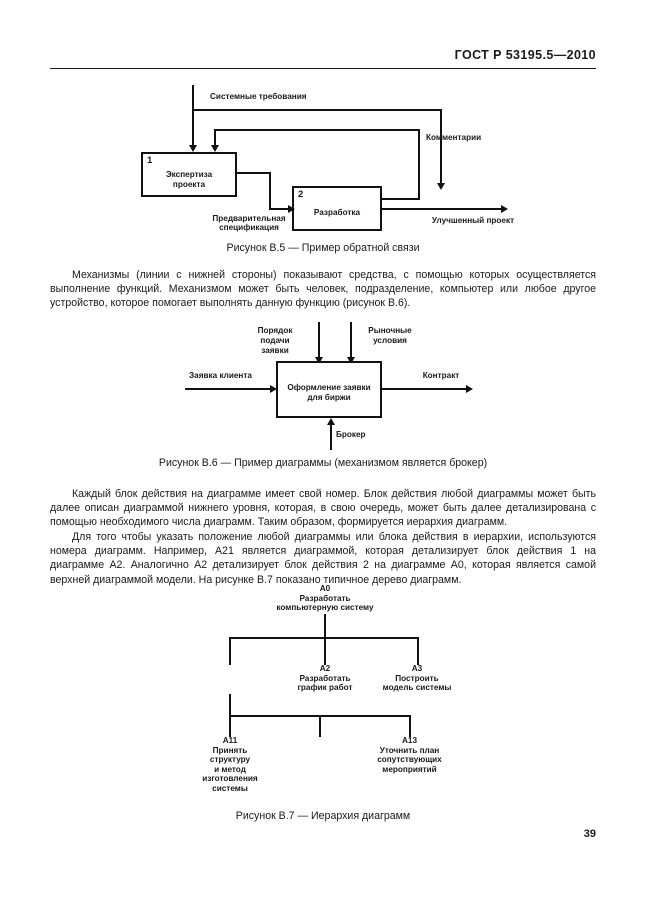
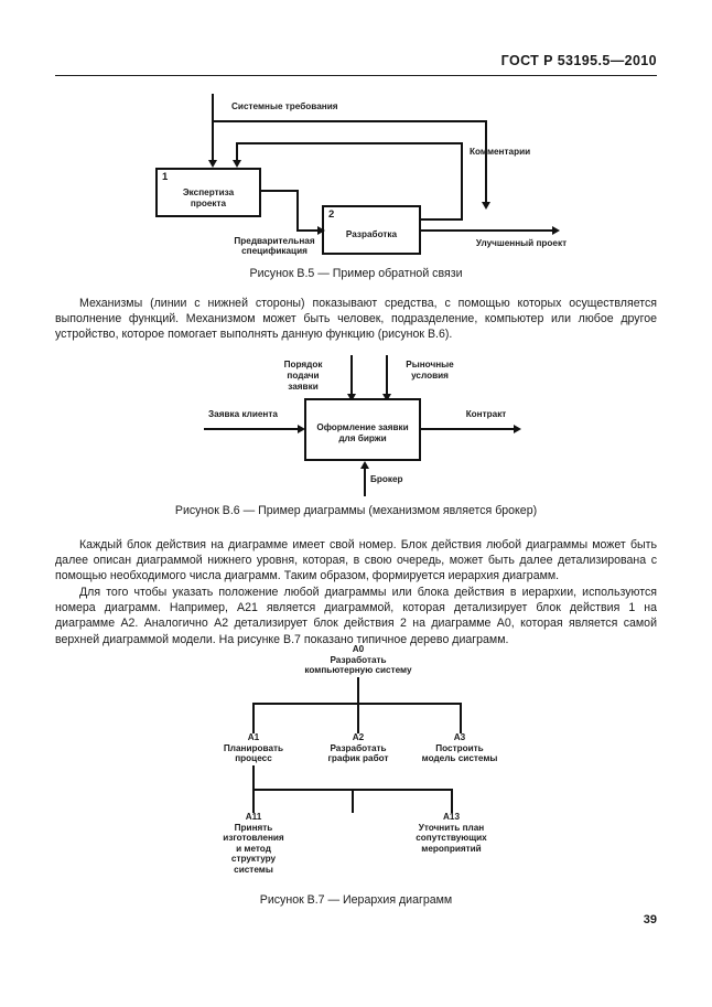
  ГОСТ Р 53195.5—2010
  Системные требования
  Комментарии
  1
  Экспертиза
  проекта
  2
  Разработка
  Предварительная
  спецификация
  Улучшенный проект
  Рисунок В.5 — Пример обратной связи
  Механизмы (линии с нижней стороны) показывают средства, с помощью которых осуществляется выполнение функций. Механизмом может быть человек, подразделение, компьютер или любое другое устройство, которое помогает выполнять данную функцию (рисунок В.6).
  Порядок
  подачи
  заявки
  Рыночные
  условия
  Оформление заявки
  для биржи
  Заявка клиента
  Контракт
  Брокер
  Рисунок В.6 — Пример диаграммы (механизмом является брокер)
  Каждый блок действия на диаграмме имеет свой номер. Блок действия любой диаграммы может быть далее описан диаграммой нижнего уровня, которая, в свою очередь, может быть далее детализирована с помощью необходимого числа диаграмм. Таким образом, формируется иерархия диаграмм.
  Для того чтобы указать положение любой диаграммы или блока действия в иерархии, используются номера диаграмм. Например, А21 является диаграммой, которая детализирует блок действия 1 на диаграмме А2. Аналогично А2 детализирует блок действия 2 на диаграмме А0, которая является самой верхней диаграммой модели. На рисунке В.7 показано типичное дерево диаграмм.
  А0
  Разработать
  компьютерную систему
+ А1
+ Планировать
+ процесс
  А2
  Разработать
  график работ
  А3
  Построить
  модель системы
  А11
  Принять
- структуру
+ изготовления
  и метод
- изготовления
+ структуру
  системы
  А13
  Уточнить план
  сопутствующих
  мероприятий
  Рисунок В.7 — Иерархия диаграмм
  39
